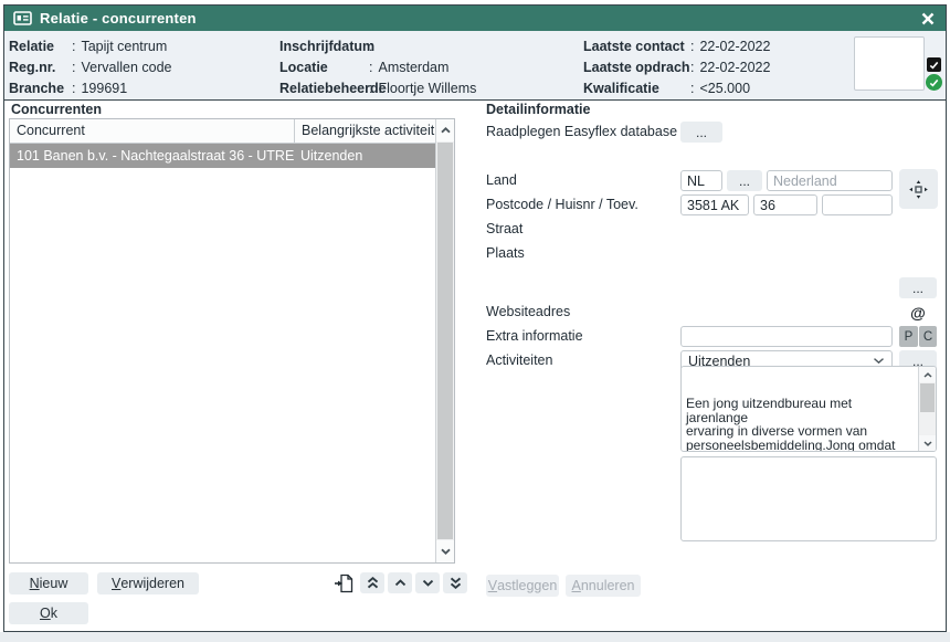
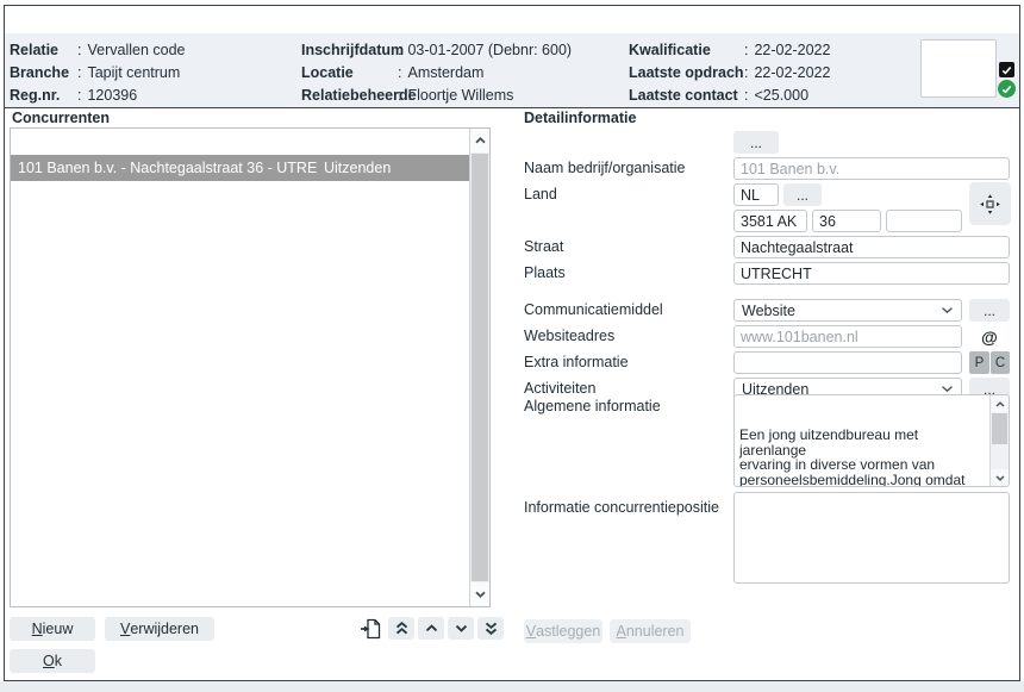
- Relatie - concurrenten
  Relatie
  :
- Tapijt centrum
+ Vervallen code
- Reg.nr.
+ Branche
  :
- Vervallen code
+ Tapijt centrum
- Branche
+ Reg.nr.
  :
- 199691
+ 120396
  Inschrijfdatum
  :
+ 03-01-2007 (Debnr: 600)
  Locatie
  :
  Amsterdam
  Relatiebeheerd
  :
  Floortje Willems
- Laatste contact
+ Kwalificatie
  :
  22-02-2022
  Laatste opdrach
  :
  22-02-2022
- Kwalificatie
+ Laatste contact
  :
  <25.000
  Concurrenten
- Concurrent
- Belangrijkste activiteit
  101 Banen b.v. - Nachtegaalstraat 36 - UTRE
  Uitzenden
  N
  ieuw
  V
  erwijderen
  O
  k
  Detailinformatie
- Raadplegen Easyflex database
  ...
+ Naam bedrijf/organisatie
+ 101 Banen b.v.
  Land
  NL
  ...
- Nederland
- Postcode / Huisnr / Toev.
  3581 AK
  36
  Straat
+ Nachtegaalstraat
  Plaats
+ UTRECHT
+ Communicatiemiddel
+ Website
  ...
  Websiteadres
+ www.101banen.nl
  @
  Extra informatie
  P
  C
  Activiteiten
  Uitzenden
  ...
+ Algemene informatie
  Een jong uitzendbureau met jarenlange
  ervaring in diverse vormen van
  personeelsbemiddeling.Jong omdat
+ Informatie concurrentiepositie
  V
  astleggen
  A
  nnuleren
